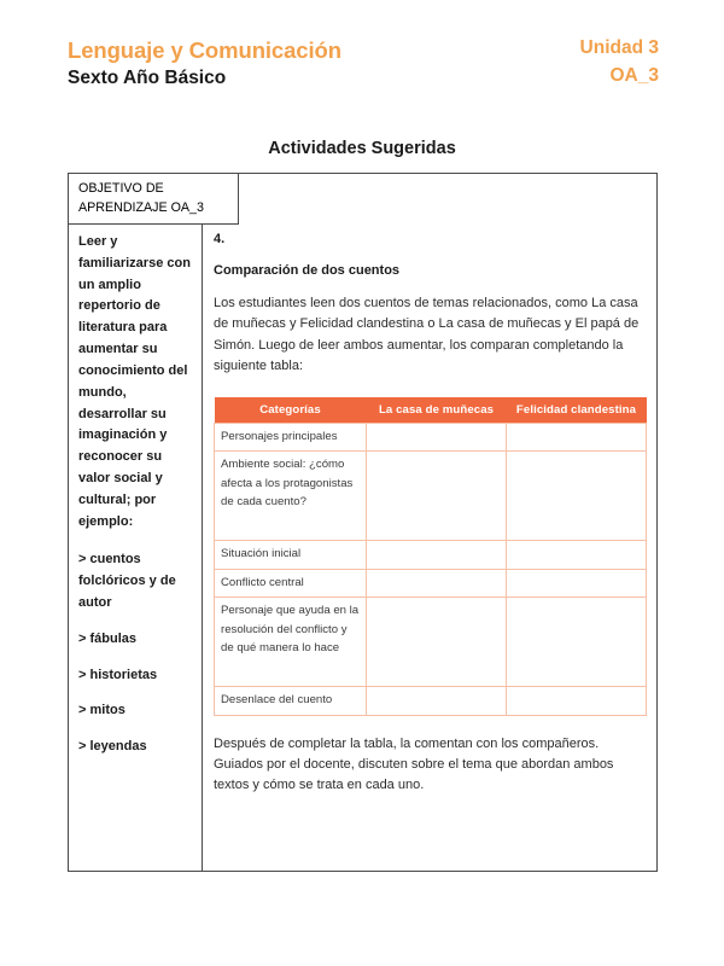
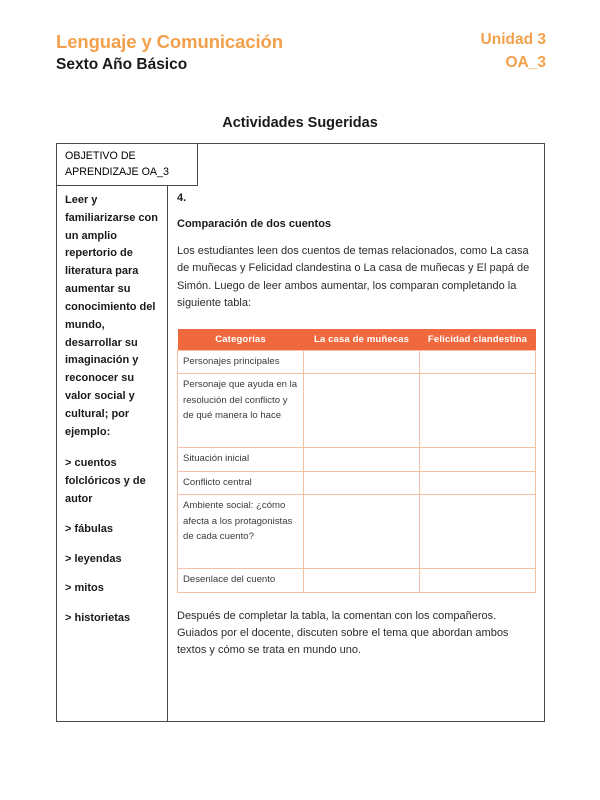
  Lenguaje y Comunicación
  Sexto Año Básico
  Unidad 3
  OA_3
  Actividades Sugeridas
  OBJETIVO DE APRENDIZAJE OA_3
  Leer y familiarizarse con un amplio repertorio de literatura para aumentar su conocimiento del mundo, desarrollar su imaginación y reconocer su valor social y cultural; por ejemplo:
  > cuentos folclóricos y de autor
  > fábulas
- > historietas
+ > leyendas
  > mitos
- > leyendas
+ > historietas
  4.
  Comparación de dos cuentos
  Los estudiantes leen dos cuentos de temas relacionados, como La casa de muñecas y Felicidad clandestina o La casa de muñecas y El papá de Simón. Luego de leer ambos aumentar, los comparan completando la siguiente tabla:
  Categorías	La casa de muñecas	Felicidad clandestina
  Personajes principales
- Ambiente social: ¿cómo afecta a los protagonistas de cada cuento?
+ Personaje que ayuda en la resolución del conflicto y de qué manera lo hace
  Situación inicial
  Conflicto central
- Personaje que ayuda en la resolución del conflicto y de qué manera lo hace
+ Ambiente social: ¿cómo afecta a los protagonistas de cada cuento?
  Desenlace del cuento
- Después de completar la tabla, la comentan con los compañeros. Guiados por el docente, discuten sobre el tema que abordan ambos textos y cómo se trata en cada uno.
+ Después de completar la tabla, la comentan con los compañeros. Guiados por el docente, discuten sobre el tema que abordan ambos textos y cómo se trata en mundo uno.
